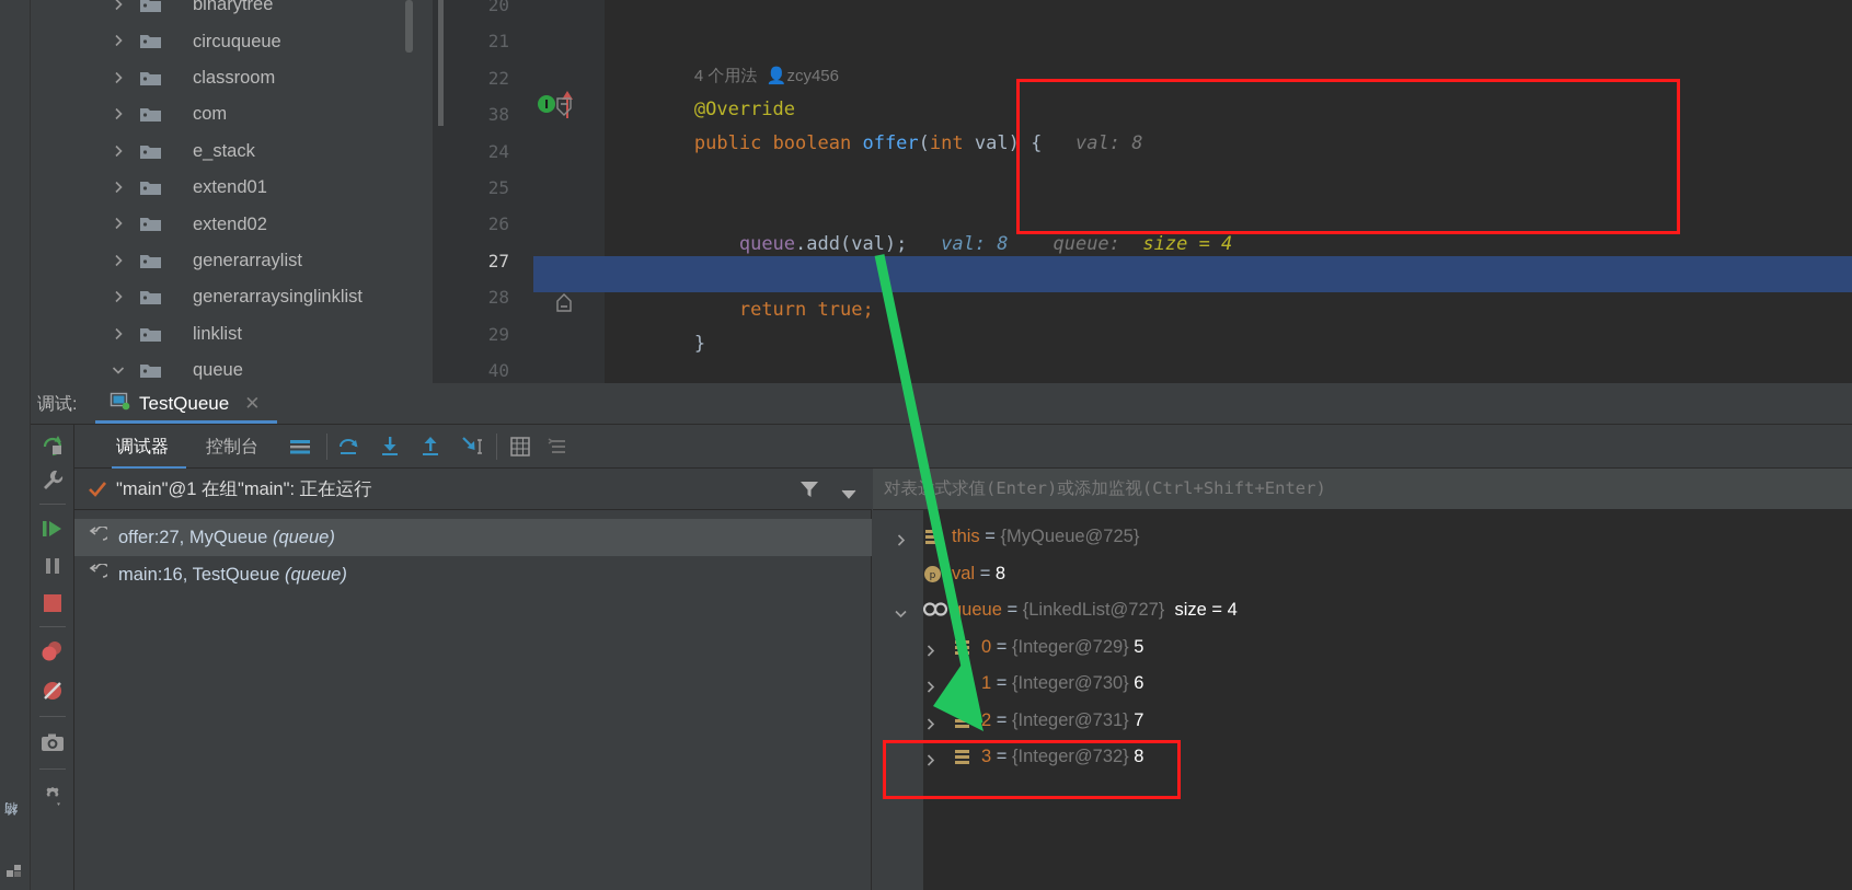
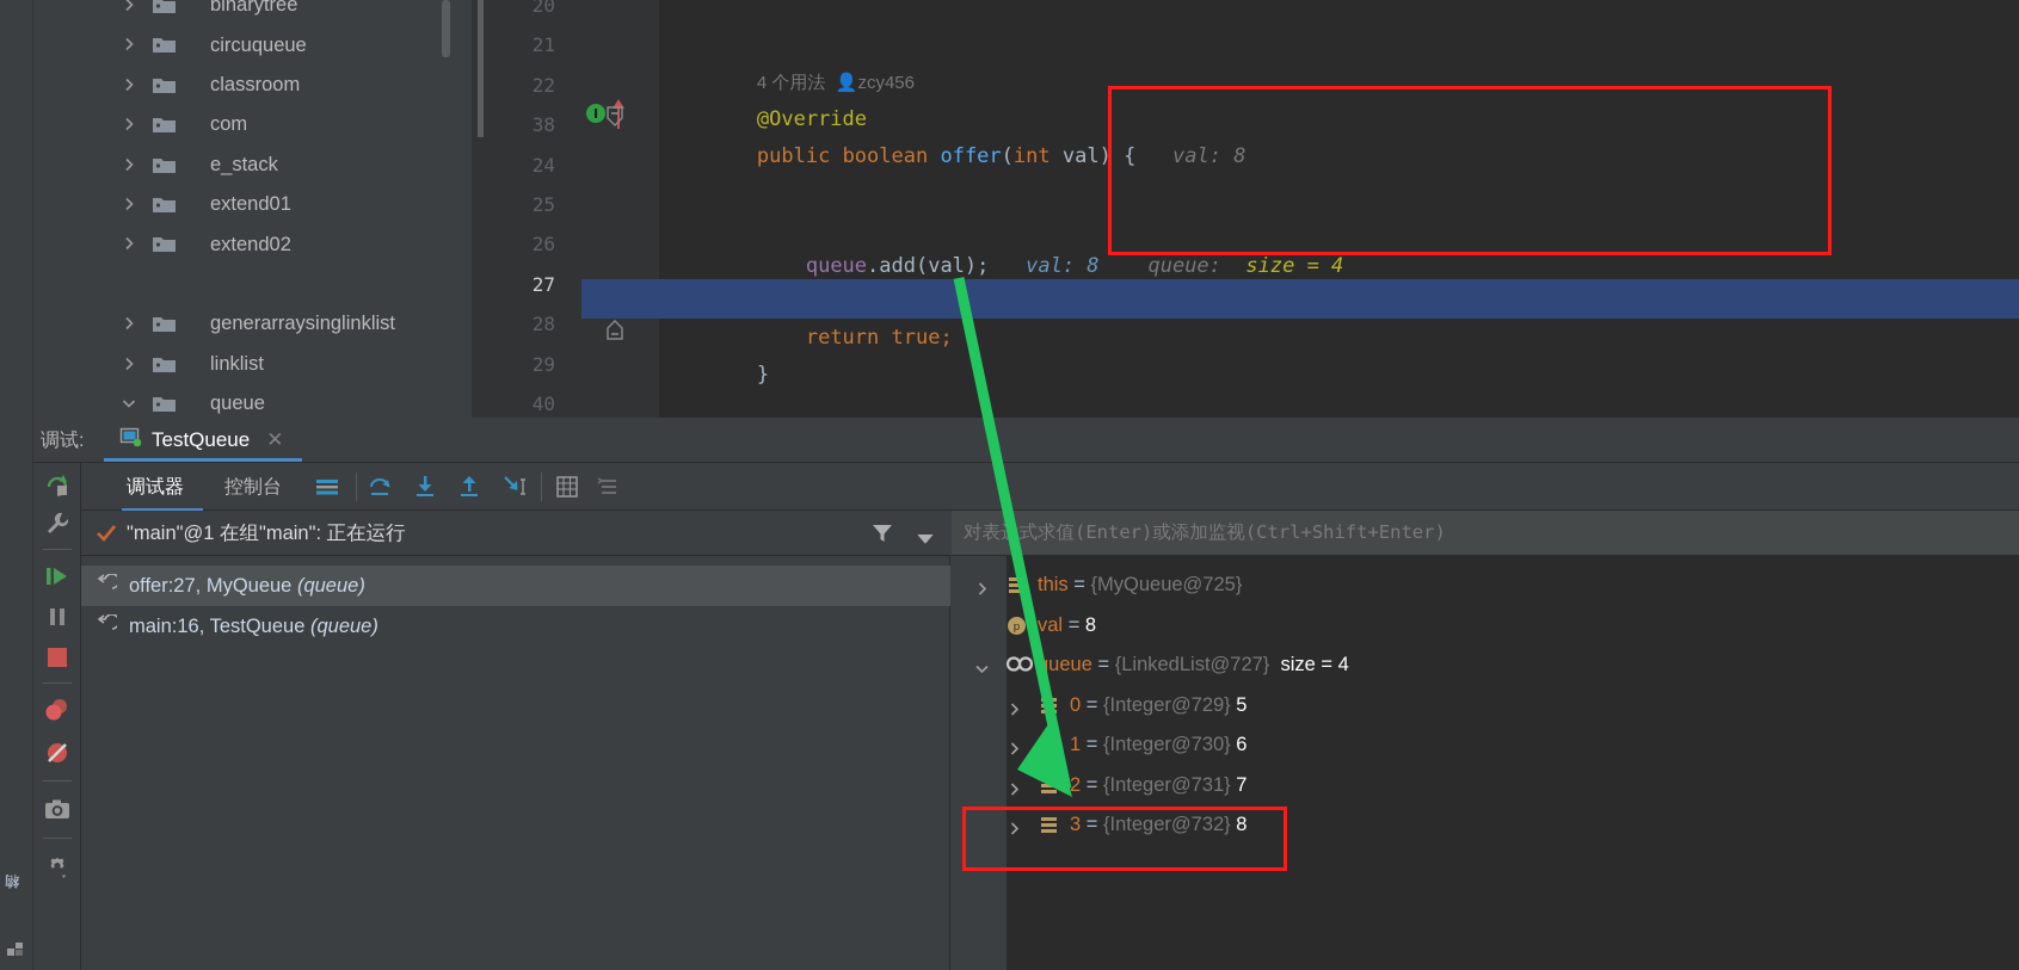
  queue
  linklist
  generarraysinglinklist
- generarraylist
  extend02
  extend01
  e_stack
  com
  classroom
  circuqueue
  binarytree
  20
  21
  22
  38
  24
  25
  26
  27
  28
  29
  40
  I
  4 个用法 👤zcy456
  @Override
  public boolean offer(int val) { val: 8
  queue.add(val); val: 8 queue: size = 4
  return true;
  }
  调试:
  TestQueue
  ✕
  调试器
  控制台
  "main"@1 在组"main": 正在运行
  offer:27, MyQueue (queue)
  main:16, TestQueue (queue)
  对表式求值(Enter)或添加监视(Ctrl+Shift+Enter)
  this = {MyQueue@725}
  p
  val = 8
  ueue = {LinkedList@727} size = 4
  0 = {Integer@729} 5
  1 = {Integer@730} 6
  2 = {Integer@731} 7
  3 = {Integer@732} 8
